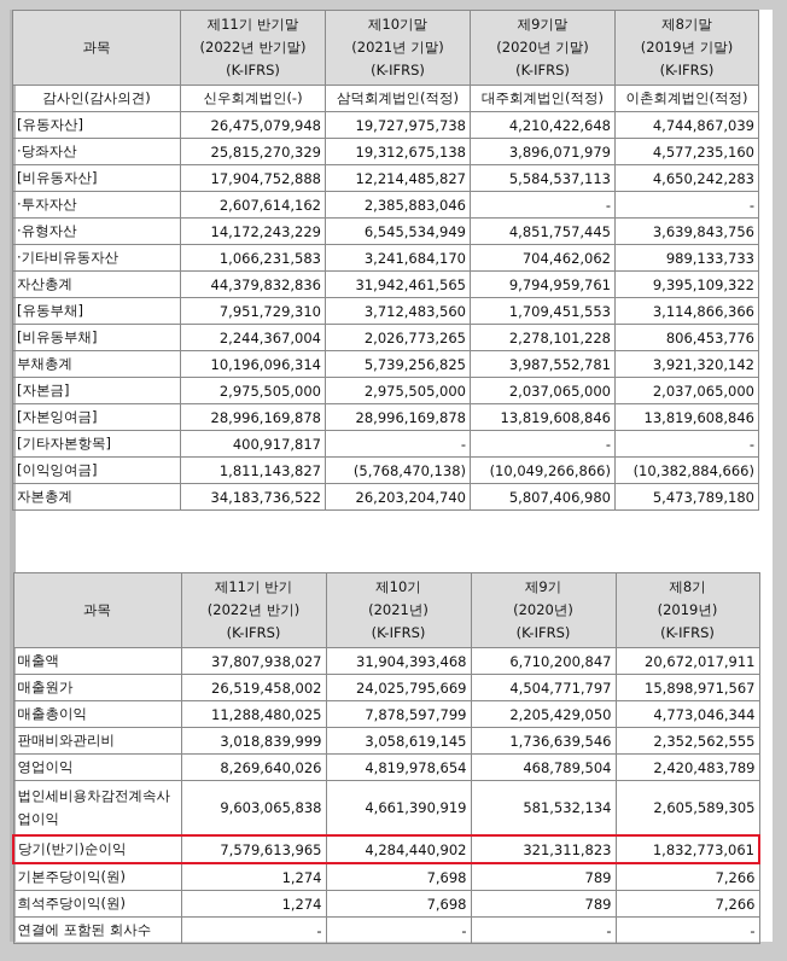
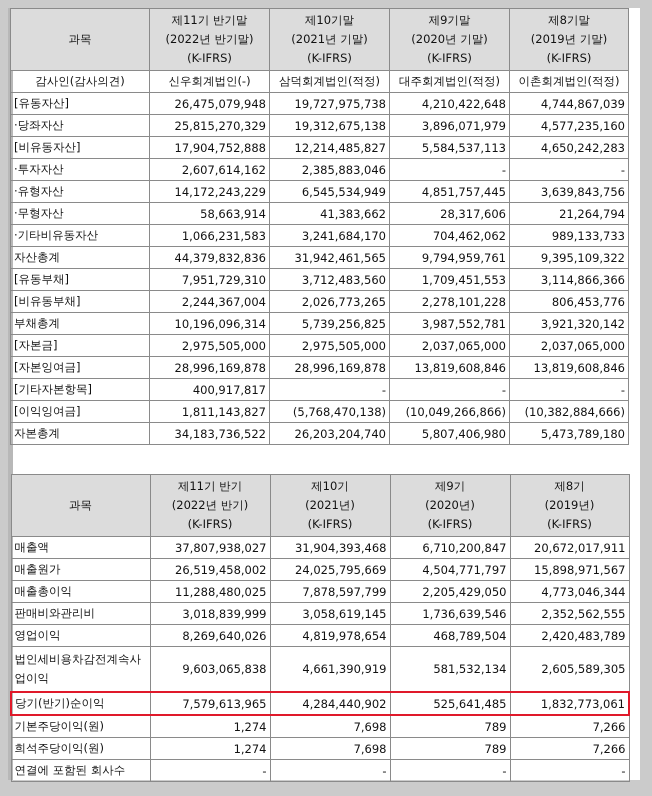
  과목	제11기 반기말 (2022년 반기말) (K-IFRS)	제10기말 (2021년 기말) (K-IFRS)	제9기말 (2020년 기말) (K-IFRS)	제8기말 (2019년 기말) (K-IFRS)
  감사인(감사의견)	신우회계법인(-)	삼덕회계법인(적정)	대주회계법인(적정)	이촌회계법인(적정)
  [유동자산]	26,475,079,948	19,727,975,738	4,210,422,648	4,744,867,039
  ·당좌자산	25,815,270,329	19,312,675,138	3,896,071,979	4,577,235,160
  [비유동자산]	17,904,752,888	12,214,485,827	5,584,537,113	4,650,242,283
  ·투자자산	2,607,614,162	2,385,883,046	-	-
  ·유형자산	14,172,243,229	6,545,534,949	4,851,757,445	3,639,843,756
+ ·무형자산	58,663,914	41,383,662	28,317,606	21,264,794
  ·기타비유동자산	1,066,231,583	3,241,684,170	704,462,062	989,133,733
  자산총계	44,379,832,836	31,942,461,565	9,794,959,761	9,395,109,322
  [유동부채]	7,951,729,310	3,712,483,560	1,709,451,553	3,114,866,366
  [비유동부채]	2,244,367,004	2,026,773,265	2,278,101,228	806,453,776
  부채총계	10,196,096,314	5,739,256,825	3,987,552,781	3,921,320,142
  [자본금]	2,975,505,000	2,975,505,000	2,037,065,000	2,037,065,000
  [자본잉여금]	28,996,169,878	28,996,169,878	13,819,608,846	13,819,608,846
  [기타자본항목]	400,917,817	-	-	-
  [이익잉여금]	1,811,143,827	(5,768,470,138)	(10,049,266,866)	(10,382,884,666)
  자본총계	34,183,736,522	26,203,204,740	5,807,406,980	5,473,789,180
  과목	제11기 반기 (2022년 반기) (K-IFRS)	제10기 (2021년) (K-IFRS)	제9기 (2020년) (K-IFRS)	제8기 (2019년) (K-IFRS)
  매출액	37,807,938,027	31,904,393,468	6,710,200,847	20,672,017,911
  매출원가	26,519,458,002	24,025,795,669	4,504,771,797	15,898,971,567
  매출총이익	11,288,480,025	7,878,597,799	2,205,429,050	4,773,046,344
  판매비와관리비	3,018,839,999	3,058,619,145	1,736,639,546	2,352,562,555
  영업이익	8,269,640,026	4,819,978,654	468,789,504	2,420,483,789
  법인세비용차감전계속사업이익	9,603,065,838	4,661,390,919	581,532,134	2,605,589,305
- 당기(반기)순이익	7,579,613,965	4,284,440,902	321,311,823	1,832,773,061
+ 당기(반기)순이익	7,579,613,965	4,284,440,902	525,641,485	1,832,773,061
  기본주당이익(원)	1,274	7,698	789	7,266
  희석주당이익(원)	1,274	7,698	789	7,266
  연결에 포함된 회사수	-	-	-	-
